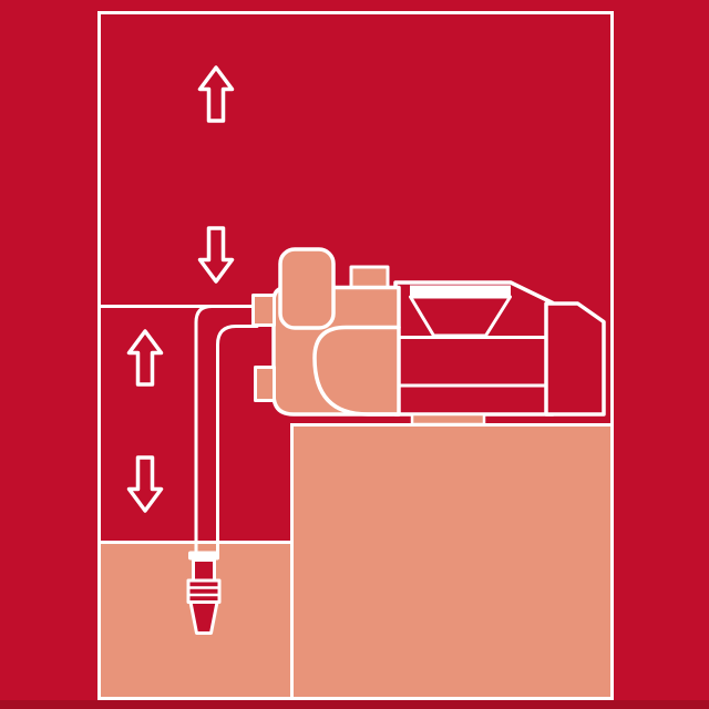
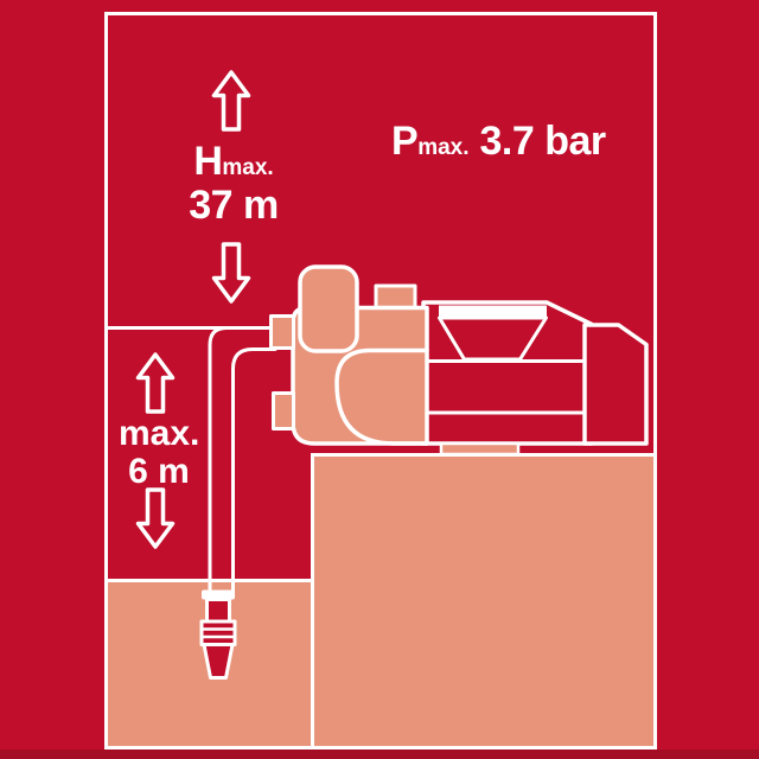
+ Hmax.
+ 37 m
+ Pmax. 3.7 bar
+ max.
+ 6 m
